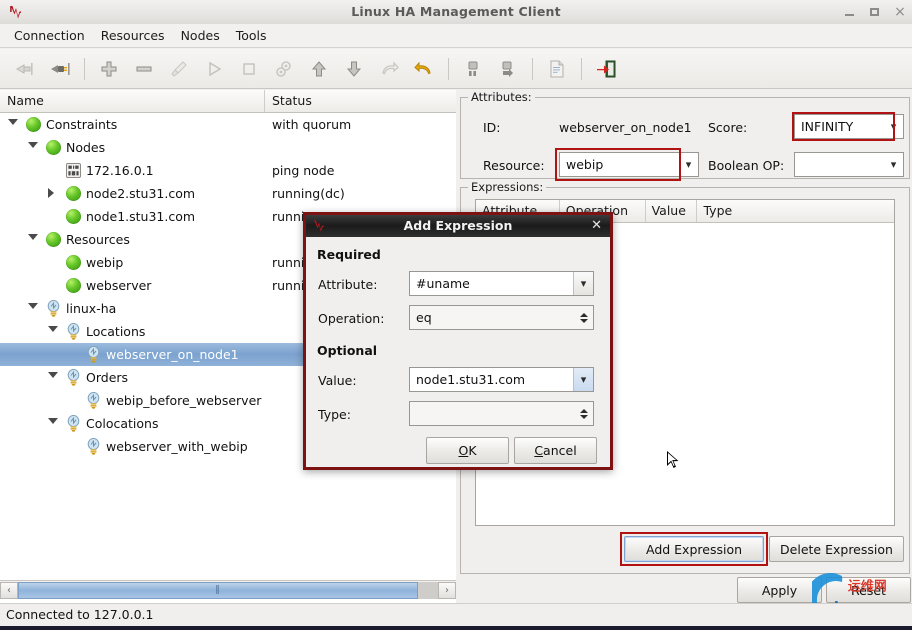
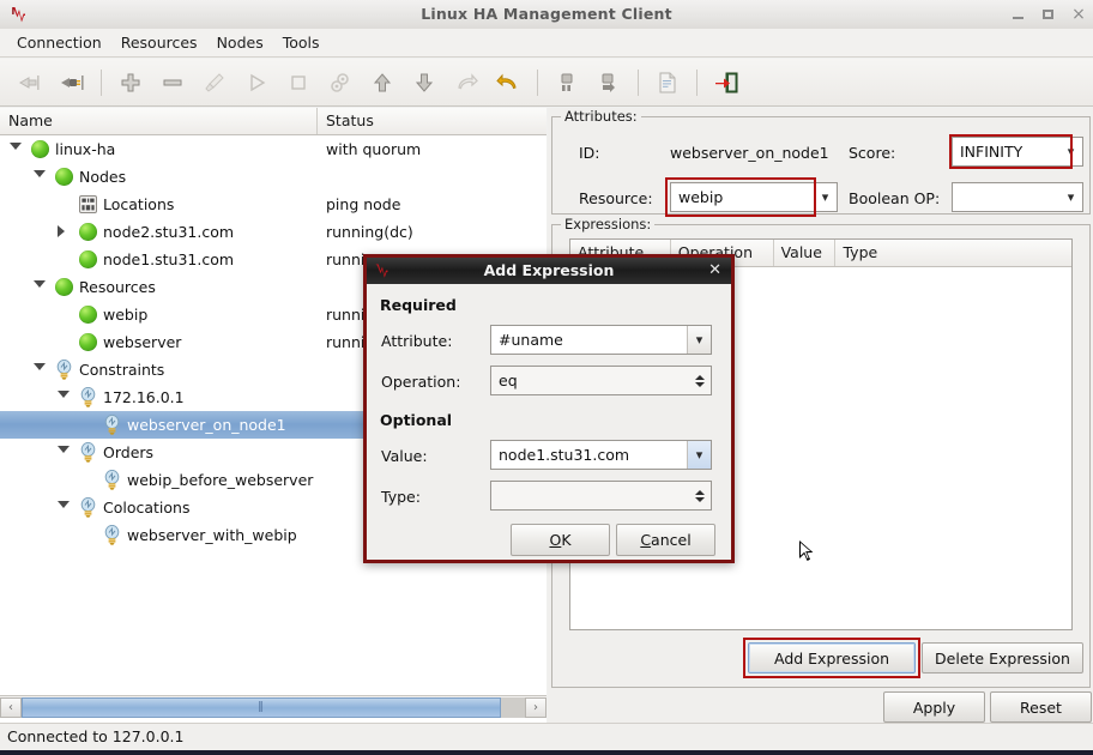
  Linux HA Management Client
  ×
  Connection
  Resources
  Nodes
  Tools
  Name
  Status
- Constraints
+ linux-ha
  with quorum
  Nodes
- 172.16.0.1
+ Locations
  ping node
  node2.stu31.com
  running(dc)
  node1.stu31.com
  Resources
  webip
  webserver
- linux-ha
+ Constraints
- Locations
+ 172.16.0.1
  webserver_on_node1
  Orders
  webip_before_webserver
  Colocations
  webserver_with_webip
  ‹
  ‖
  ›
  Attributes:
  ID:
  webserver_on_node1
  Score:
  INFINITY
  ▾
  Resource:
  webip
  ▾
  Boolean OP:
  ▾
  Expressions:
  Attribute
  Operation
  Value
  Type
  Add Expression
  Delete Expression
  Apply
  Reset
- 运维网
  Connected to 127.0.0.1
  Add Expression
  ✕
  Required
  Attribute:
  #uname
  ▾
  Operation:
  eq
  Optional
  Value:
  node1.stu31.com
  ▾
  Type:
  O
  K
  C
  ancel
